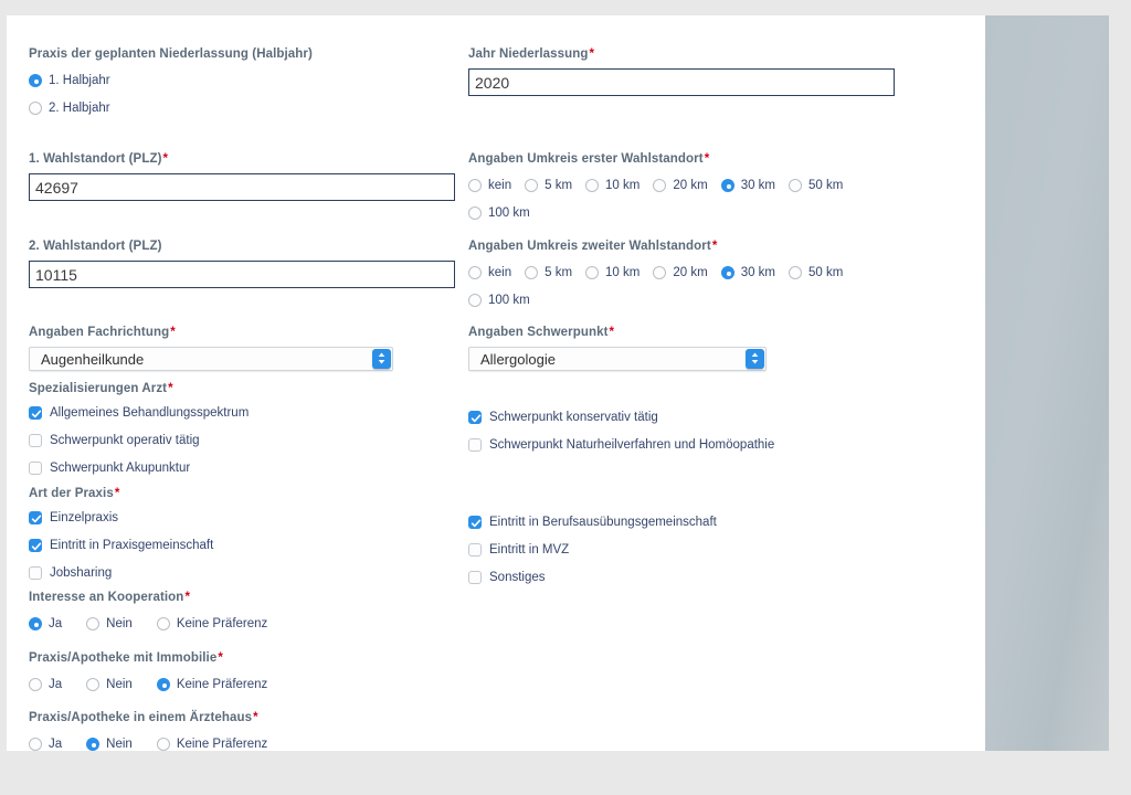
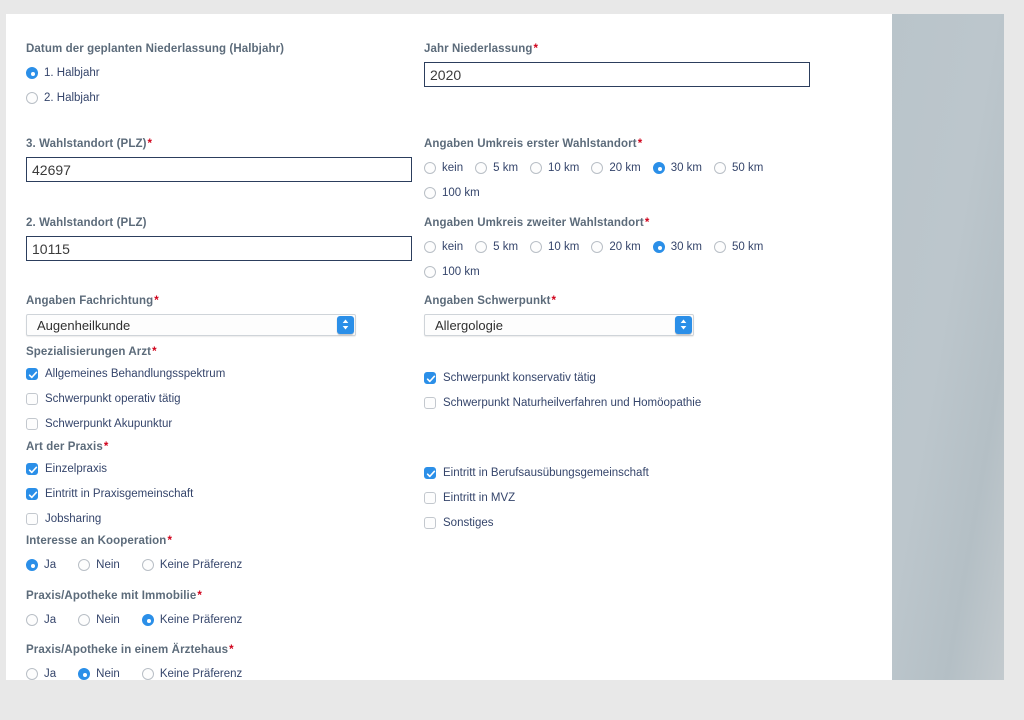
- Praxis der geplanten Niederlassung (Halbjahr)
+ Datum der geplanten Niederlassung (Halbjahr)
  1. Halbjahr
  2. Halbjahr
  Jahr Niederlassung*
  2020
- 1. Wahlstandort (PLZ)*
+ 3. Wahlstandort (PLZ)*
  42697
  Angaben Umkreis erster Wahlstandort*
  kein
  5 km
  10 km
  20 km
  30 km
  50 km
  100 km
  2. Wahlstandort (PLZ)
  10115
  Angaben Umkreis zweiter Wahlstandort*
  kein
  5 km
  10 km
  20 km
  30 km
  50 km
  100 km
  Angaben Fachrichtung*
  Augenheilkunde
  Angaben Schwerpunkt*
  Allergologie
  Spezialisierungen Arzt*
  Allgemeines Behandlungsspektrum
  Schwerpunkt operativ tätig
  Schwerpunkt Akupunktur
  Schwerpunkt konservativ tätig
  Schwerpunkt Naturheilverfahren und Homöopathie
  Art der Praxis*
  Einzelpraxis
  Eintritt in Praxisgemeinschaft
  Jobsharing
  Eintritt in Berufsausübungsgemeinschaft
  Eintritt in MVZ
  Sonstiges
  Interesse an Kooperation*
  Ja
  Nein
  Keine Präferenz
  Praxis/Apotheke mit Immobilie*
  Ja
  Nein
  Keine Präferenz
  Praxis/Apotheke in einem Ärztehaus*
  Ja
  Nein
  Keine Präferenz
